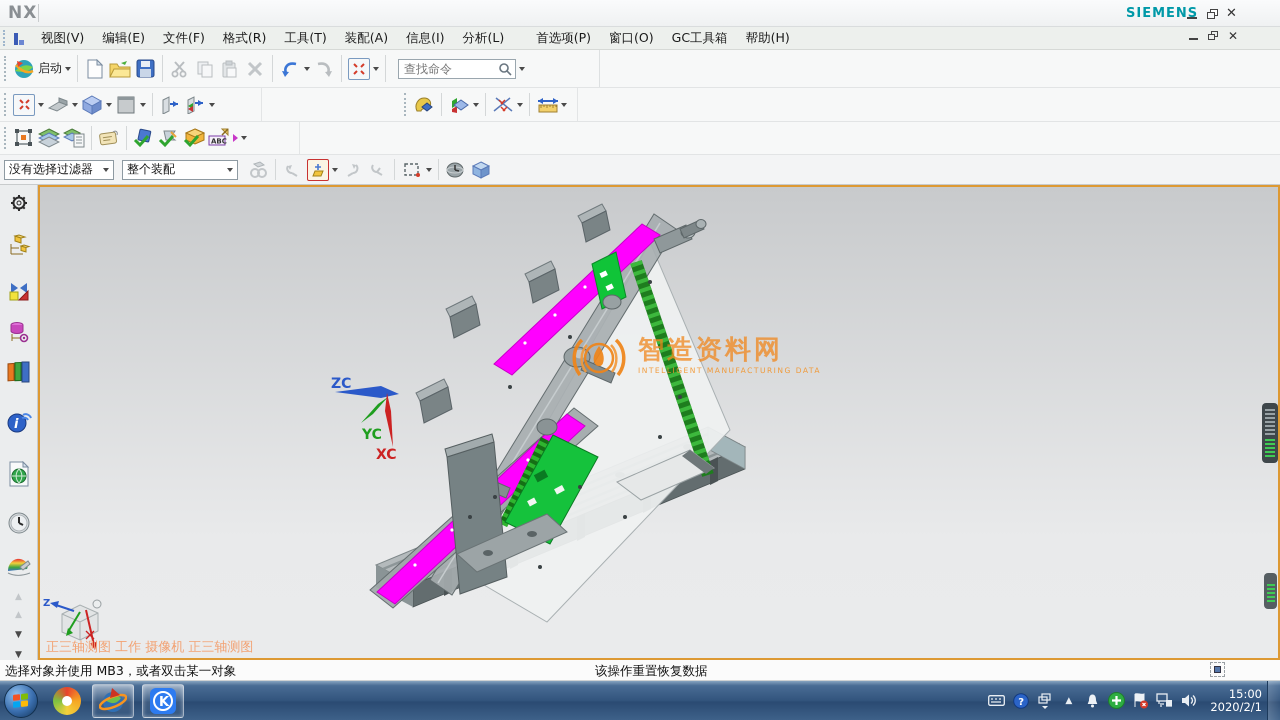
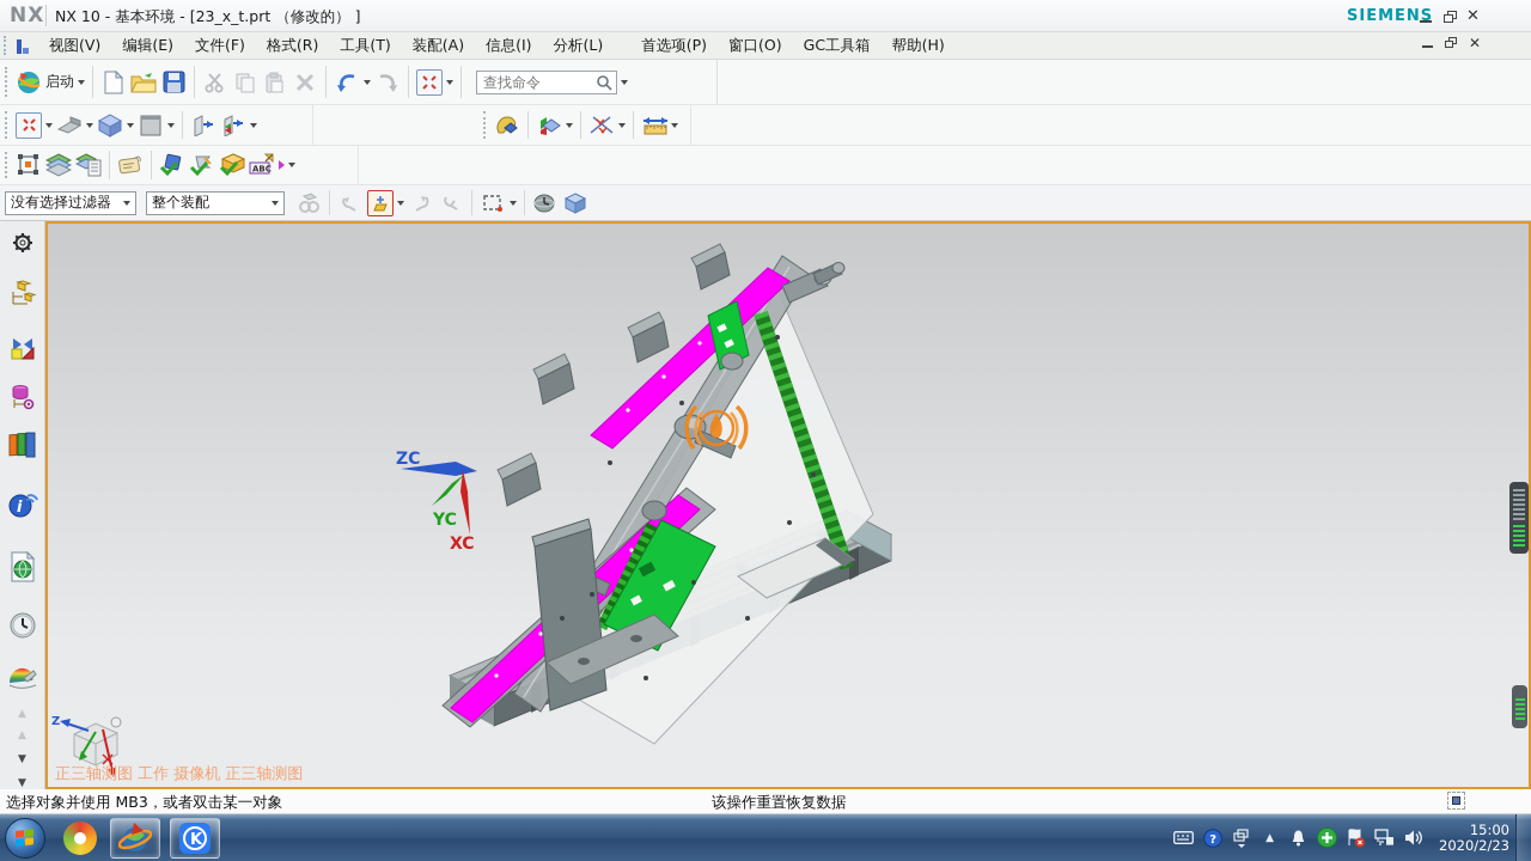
  NX
+ NX 10 - 基本环境 - [23_x_t.prt （修改的） ]
  SIEMENS
  ✕
  视图(V)
  编辑(E)
  文件(F)
  格式(R)
  工具(T)
  装配(A)
  信息(I)
  分析(L)
  首选项(P)
  窗口(O)
  GC工具箱
  帮助(H)
  ✕
  启动
  查找命令
  ABC
  没有选择过滤器
  整个装配
  i
  ▲
  ▲
  ▼
  ▼
  ZC
  YC
  XC
  Z
- 智造资料网
- INTELLIGENT MANUFACTURING DATA
  正三轴测图 工作 摄像机 正三轴测图
  选择对象并使用 MB3，或者双击某一对象
  该操作重置恢复数据
  K
  ?
  ▲
  15:00
- 2020/2/1
+ 2020/2/23
